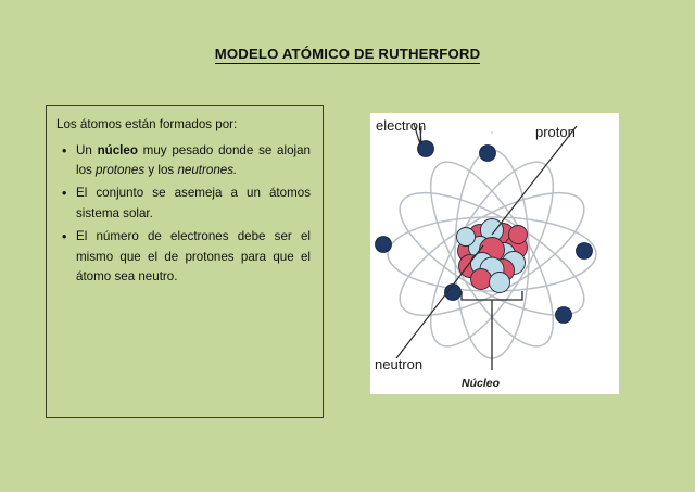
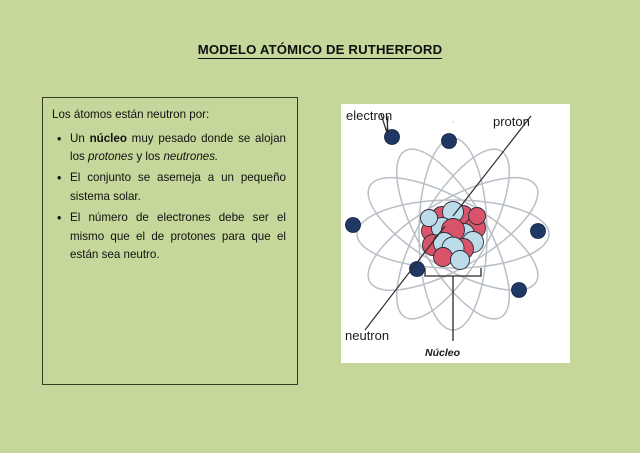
  MODELO ATÓMICO DE RUTHERFORD
- Los átomos están formados por:
+ Los átomos están neutron por:
  Un núcleo muy pesado donde se alojan los protones y los neutrones.
- El conjunto se asemeja a un átomos sistema solar.
+ El conjunto se asemeja a un pequeño sistema solar.
- El número de electrones debe ser el mismo que el de protones para que el átomo sea neutro.
+ El número de electrones debe ser el mismo que el de protones para que el están sea neutro.
  electron
  proton
  neutron
  Núcleo
